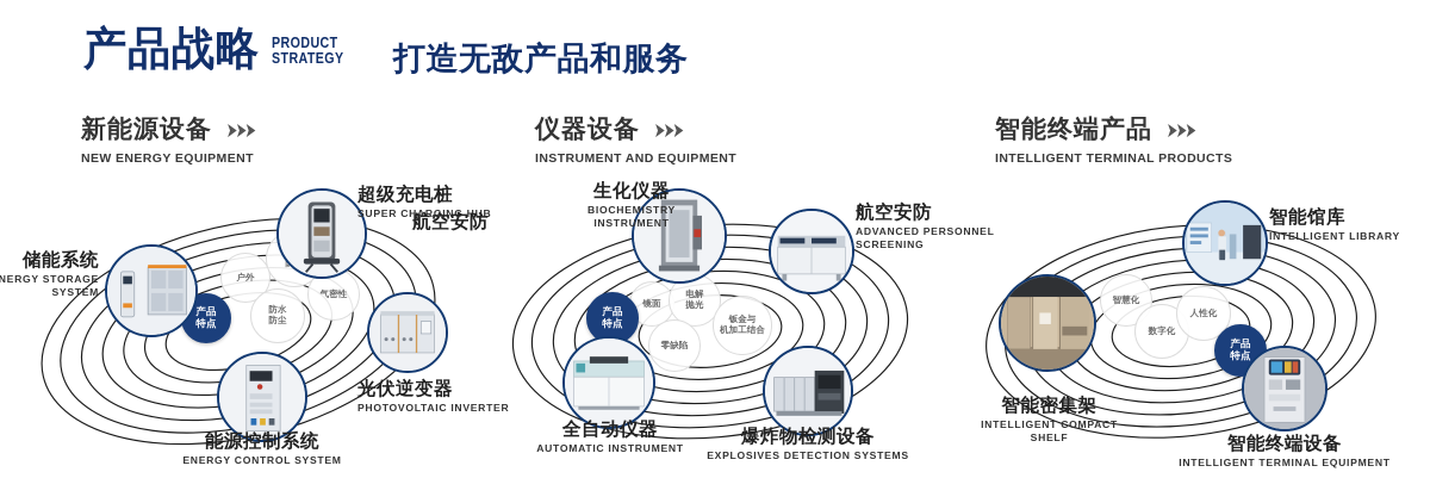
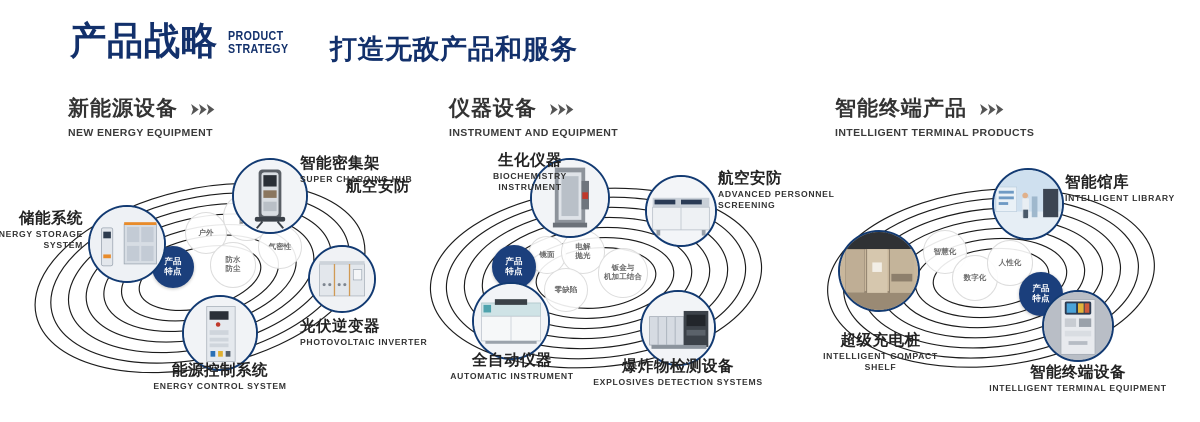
  产品战略
  PRODUCT
  STRATEGY
  打造无敌产品和服务
  新能源设备
  ➤➤➤
  NEW ENERGY EQUIPMENT
  仪器设备
  ➤➤➤
  INSTRUMENT AND EQUIPMENT
  智能终端产品
  ➤➤➤
  INTELLIGENT TERMINAL PRODUCTS
  户外
  防水
  防尘
  气密性
  产品
  特点
  储能系统
  NERGY STORAGE
  SYSTEM
- 超级充电桩
+ 智能密集架
  SUPER CHARGING HUB
  光伏逆变器
  PHOTOVOLTAIC INVERTER
  能源控制系统
  ENERGY CONTROL SYSTEM
  航空安防
  镜面
  电解
  抛光
  钣金与
  机加工结合
  零缺陷
  产品
  特点
  生化仪器
  BIOCHEMISTRY
  INSTRUMENT
  航空安防
  ADVANCED PERSONNEL
  SCREENING
  爆炸物检测设备
  EXPLOSIVES DETECTION SYSTEMS
  全自动仪器
  AUTOMATIC INSTRUMENT
  智慧化
  数字化
  人性化
  产品
  智能馆库
  INTELLIGENT LIBRARY
- 智能密集架
+ 超级充电桩
  INTELLIGENT COMPACT
  SHELF
  智能终端设备
  INTELLIGENT TERMINAL EQUIPMENT
